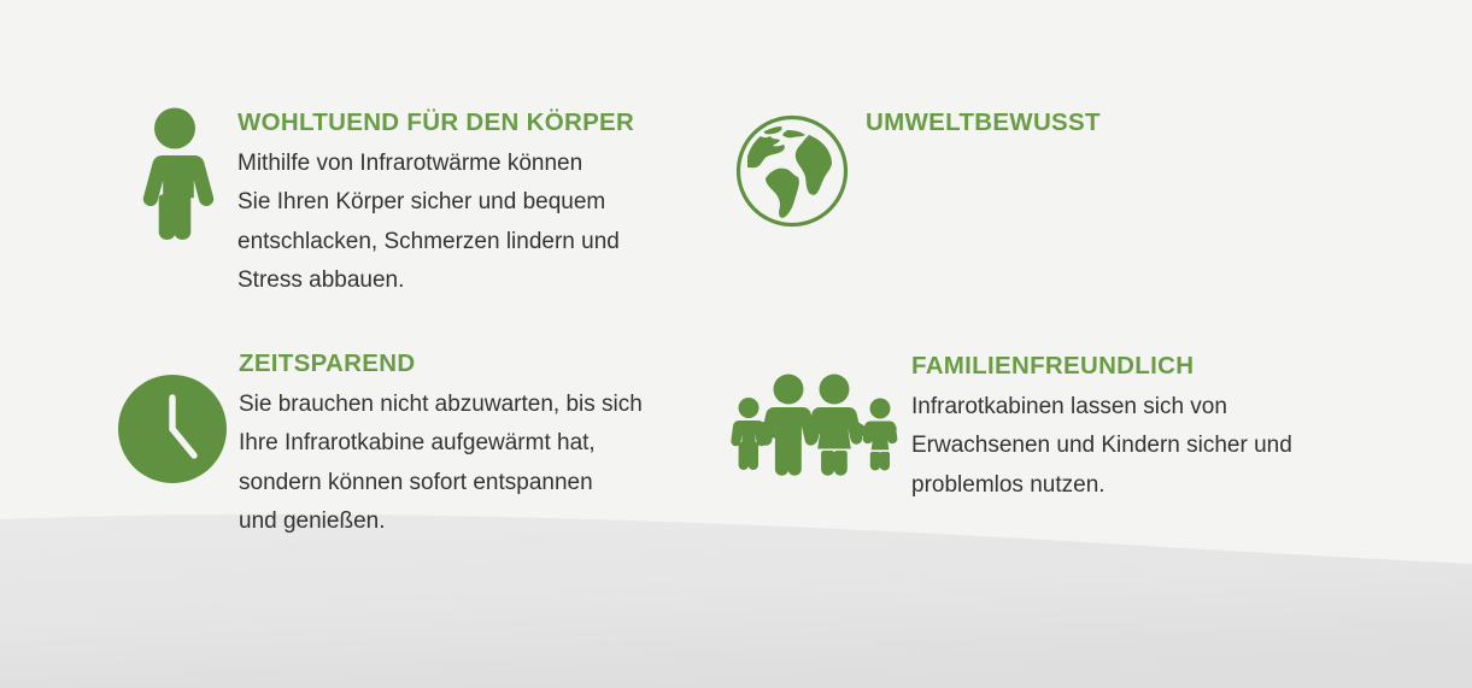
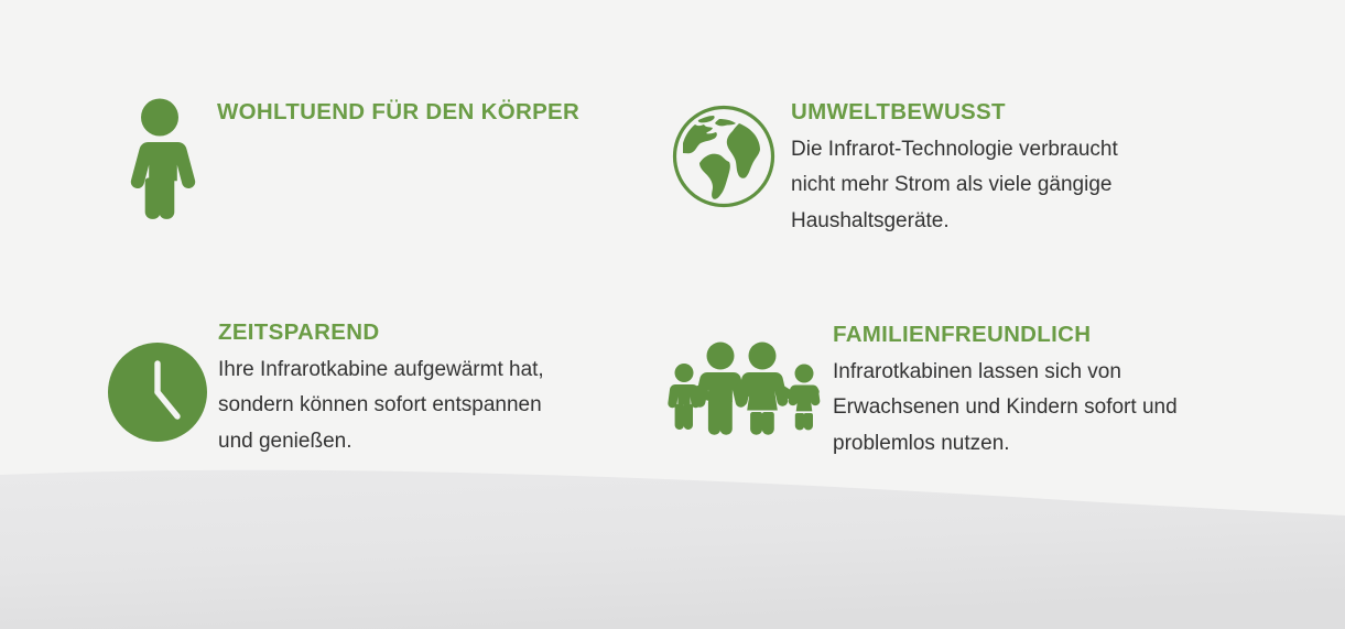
  WOHLTUEND FÜR DEN KÖRPER
- Mithilfe von Infrarotwärme können
- Sie Ihren Körper sicher und bequem
- entschlacken, Schmerzen lindern und
- Stress abbauen.
  UMWELTBEWUSST
+ Die Infrarot-Technologie verbraucht
+ nicht mehr Strom als viele gängige
+ Haushaltsgeräte.
  ZEITSPAREND
- Sie brauchen nicht abzuwarten, bis sich
  Ihre Infrarotkabine aufgewärmt hat,
  sondern können sofort entspannen
  und genießen.
  FAMILIENFREUNDLICH
  Infrarotkabinen lassen sich von
- Erwachsenen und Kindern sicher und
+ Erwachsenen und Kindern sofort und
  problemlos nutzen.
